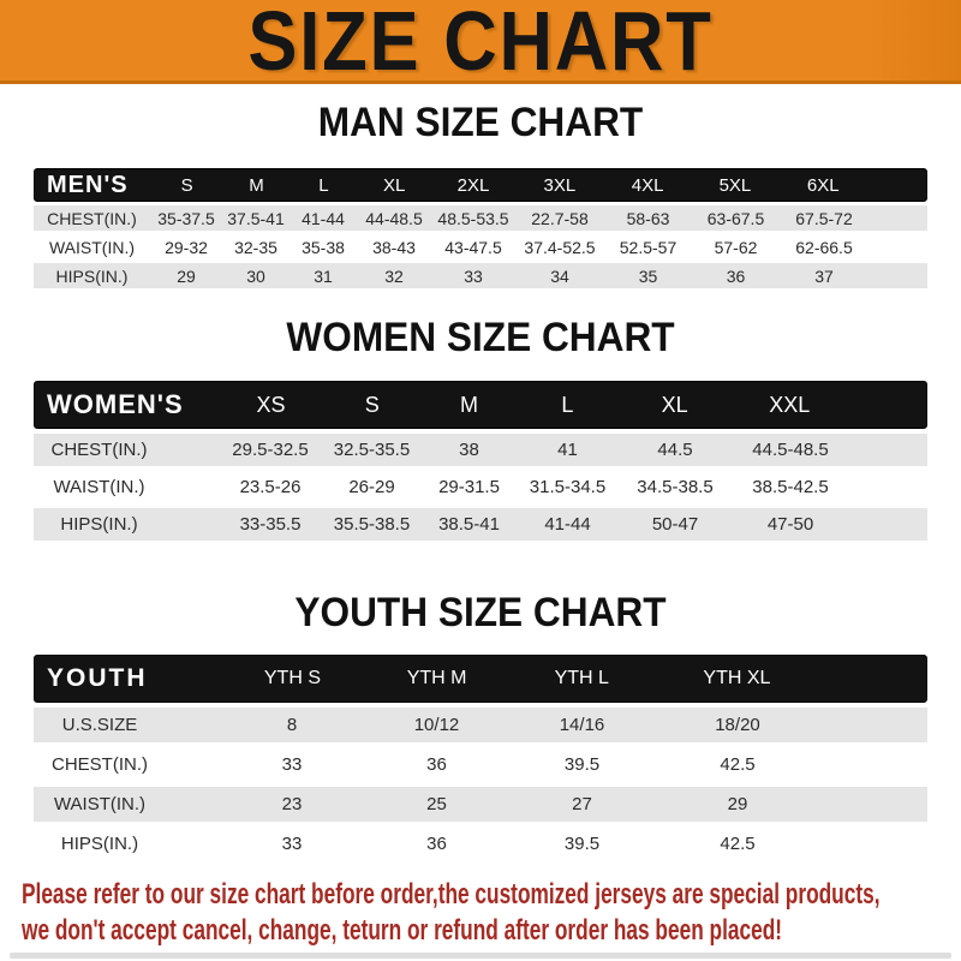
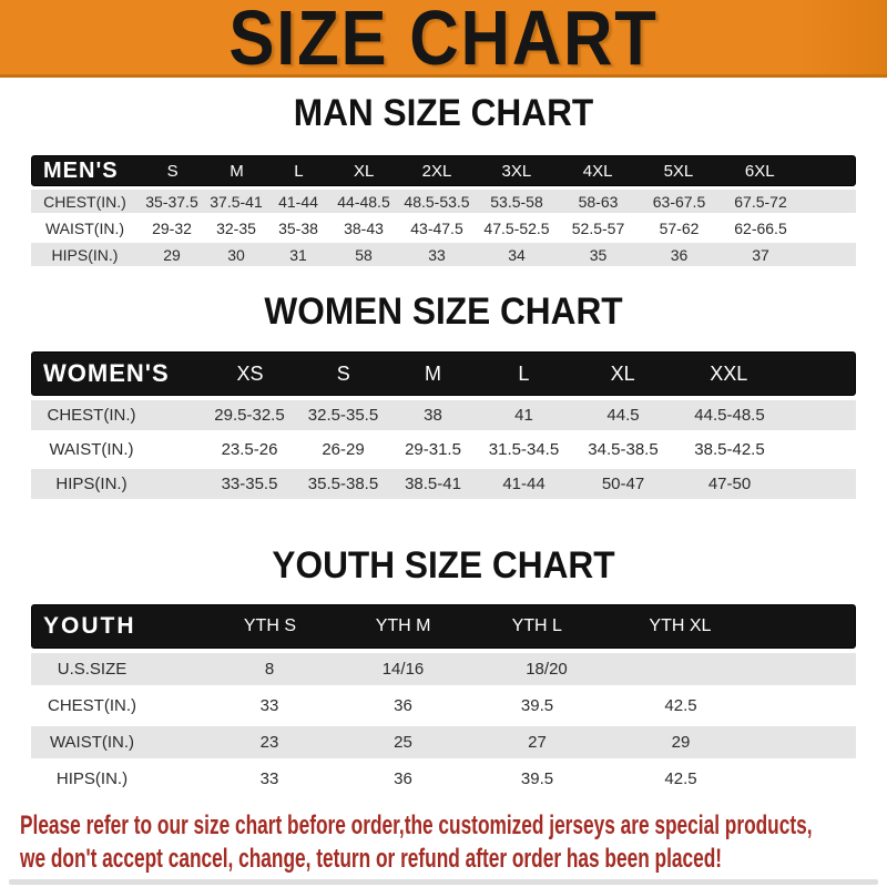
  SIZE CHART
  MAN SIZE CHART
  MEN'S
  S
  M
  L
  XL
  2XL
  3XL
  4XL
  5XL
  6XL
  CHEST(IN.)
  35-37.5
  37.5-41
  41-44
  44-48.5
  48.5-53.5
- 22.7-58
+ 53.5-58
  58-63
  63-67.5
  67.5-72
  WAIST(IN.)
  29-32
  32-35
  35-38
  38-43
  43-47.5
- 37.4-52.5
+ 47.5-52.5
  52.5-57
  57-62
  62-66.5
  HIPS(IN.)
  29
  30
  31
- 32
+ 58
  33
  34
  35
  36
  37
  WOMEN SIZE CHART
  WOMEN'S
  XS
  S
  M
  L
  XL
  XXL
  CHEST(IN.)
  29.5-32.5
  32.5-35.5
  38
  41
  44.5
  44.5-48.5
  WAIST(IN.)
  23.5-26
  26-29
  29-31.5
  31.5-34.5
  34.5-38.5
  38.5-42.5
  HIPS(IN.)
  33-35.5
  35.5-38.5
  38.5-41
  41-44
  50-47
  47-50
  YOUTH SIZE CHART
  YOUTH
  YTH S
  YTH M
  YTH L
  YTH XL
  U.S.SIZE
  8
- 10/12
  14/16
  18/20
  CHEST(IN.)
  33
  36
  39.5
  42.5
  WAIST(IN.)
  23
  25
  27
  29
  HIPS(IN.)
  33
  36
  39.5
  42.5
  Please refer to our size chart before order,the customized jerseys are special products,
  we don't accept cancel, change, teturn or refund after order has been placed!
